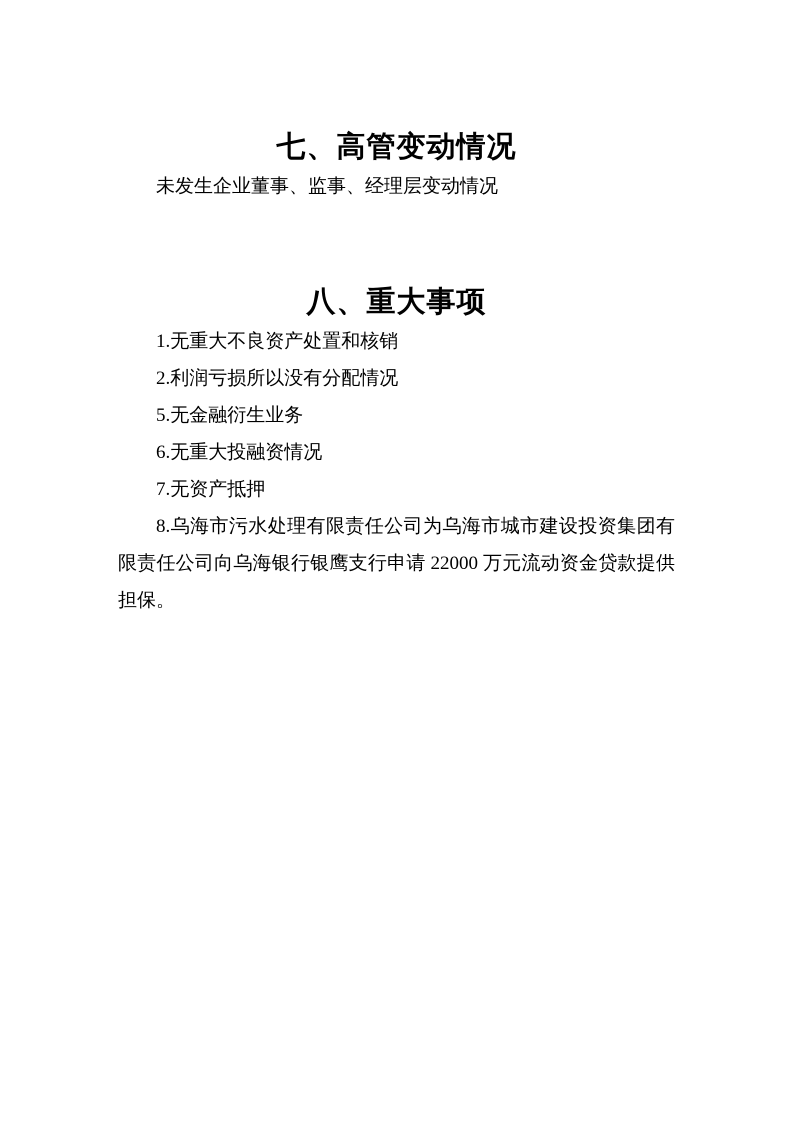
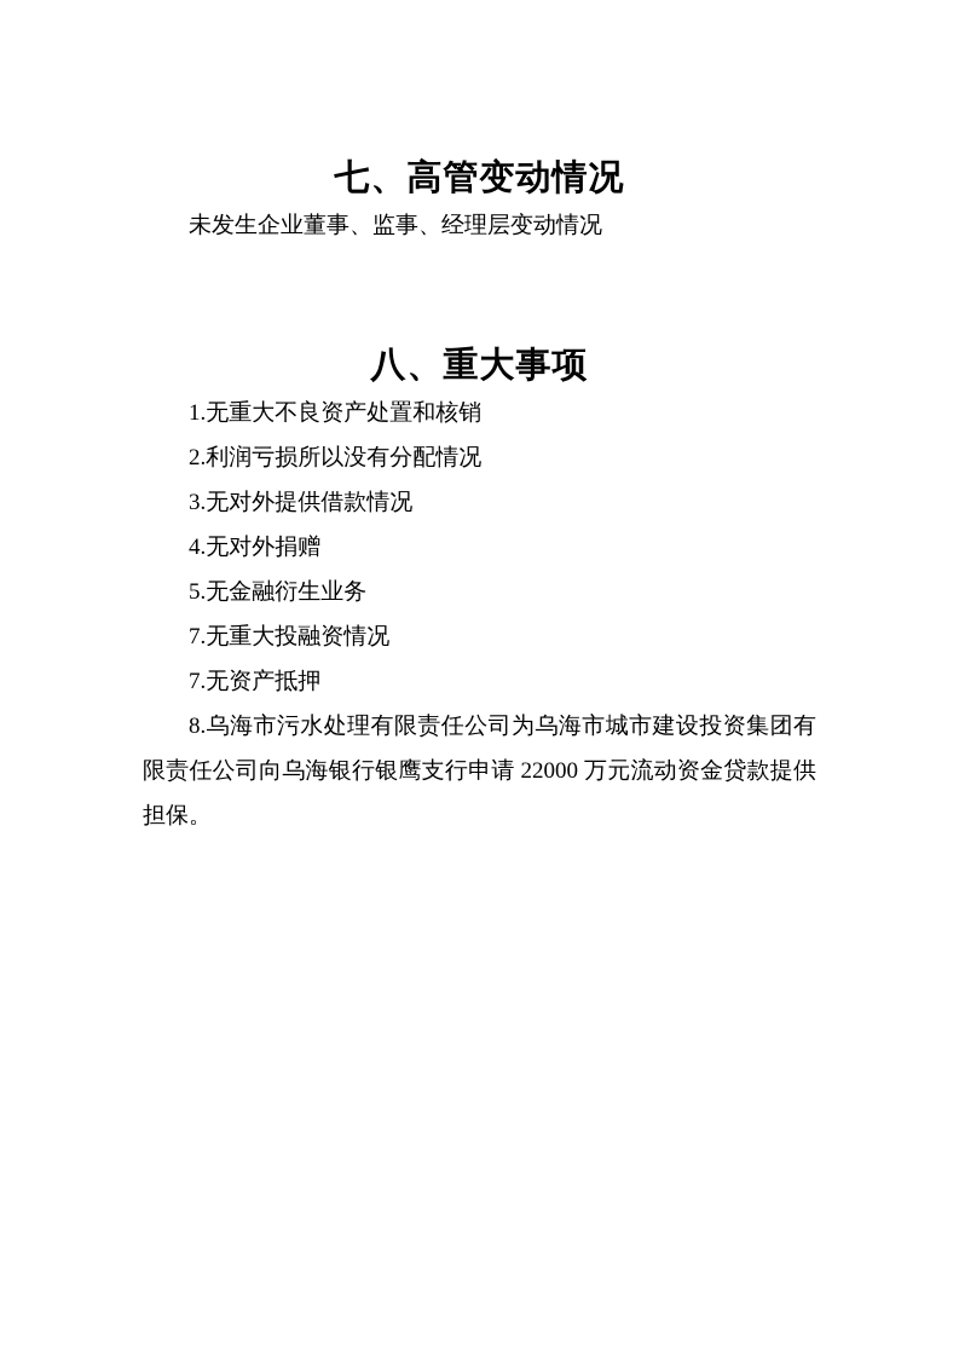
  七、高管变动情况
  未发生企业董事、监事、经理层变动情况
  八、重大事项
  1.无重大不良资产处置和核销
  2.利润亏损所以没有分配情况
+ 3.无对外提供借款情况
+ 4.无对外捐赠
  5.无金融衍生业务
- 6.无重大投融资情况
+ 7.无重大投融资情况
  7.无资产抵押
  8.乌海市污水处理有限责任公司为乌海市城市建设投资集团有限责任公司向乌海银行银鹰支行申请 22000 万元流动资金贷款提供担保。
